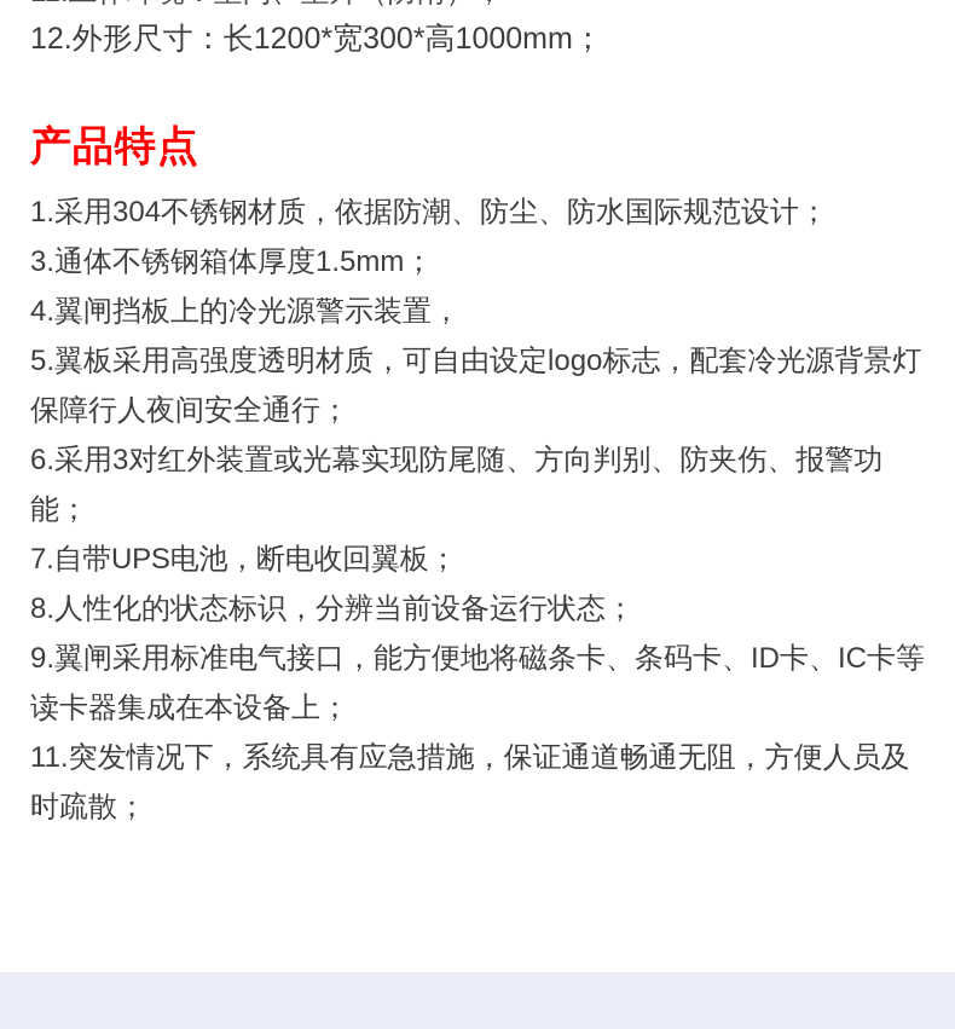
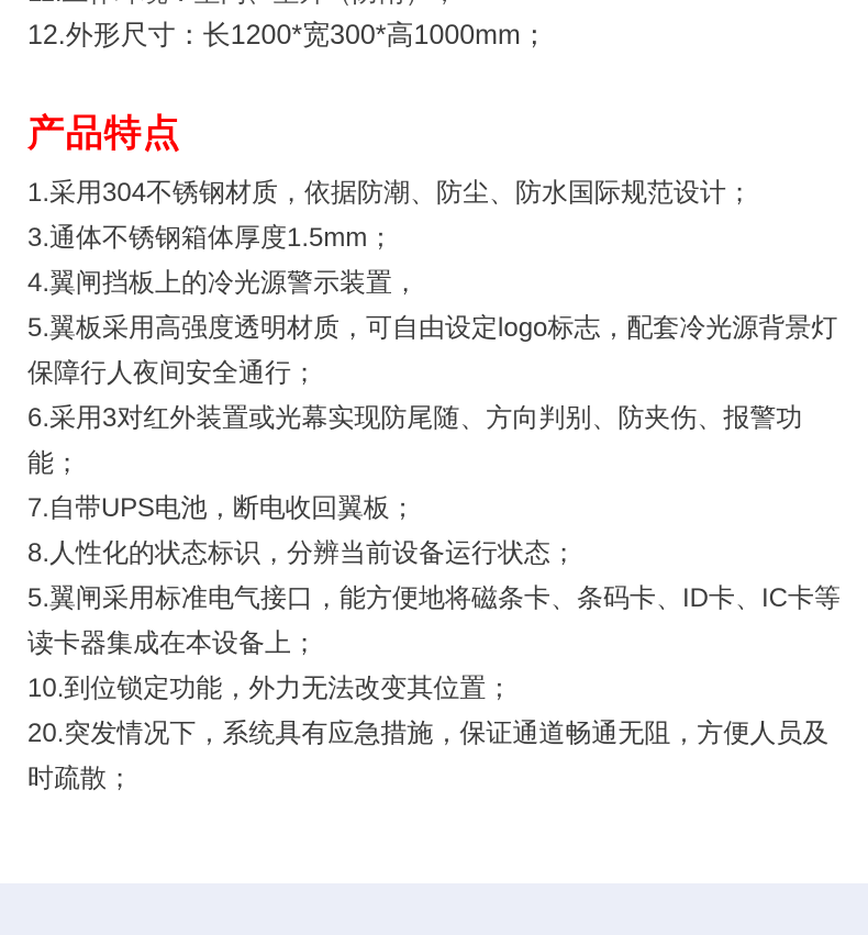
  12.外形尺寸：长1200*宽300*高1000mm；
  产品特点
  1.采用304不锈钢材质，依据防潮、防尘、防水国际规范设计；
  3.通体不锈钢箱体厚度1.5mm；
  4.翼闸挡板上的冷光源警示装置，
  5.翼板采用高强度透明材质，可自由设定logo标志，配套冷光源背景灯保障行人夜间安全通行；
  6.采用3对红外装置或光幕实现防尾随、方向判别、防夹伤、报警功能；
  7.自带UPS电池，断电收回翼板；
  8.人性化的状态标识，分辨当前设备运行状态；
- 9.翼闸采用标准电气接口，能方便地将磁条卡、条码卡、ID卡、IC卡等读卡器集成在本设备上；
+ 5.翼闸采用标准电气接口，能方便地将磁条卡、条码卡、ID卡、IC卡等读卡器集成在本设备上；
+ 10.到位锁定功能，外力无法改变其位置；
- 11.突发情况下，系统具有应急措施，保证通道畅通无阻，方便人员及时疏散；
+ 20.突发情况下，系统具有应急措施，保证通道畅通无阻，方便人员及时疏散；
